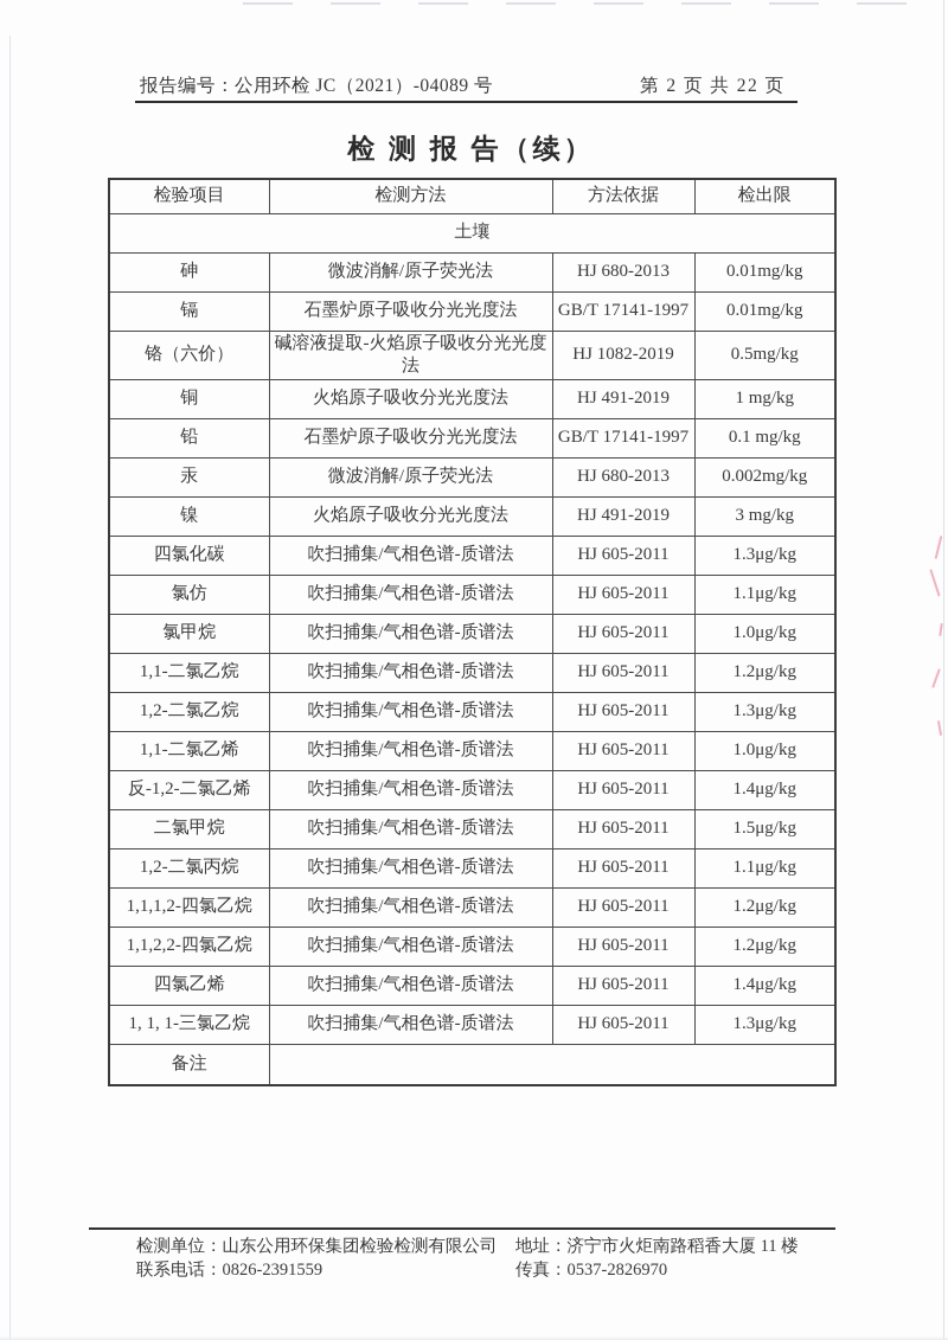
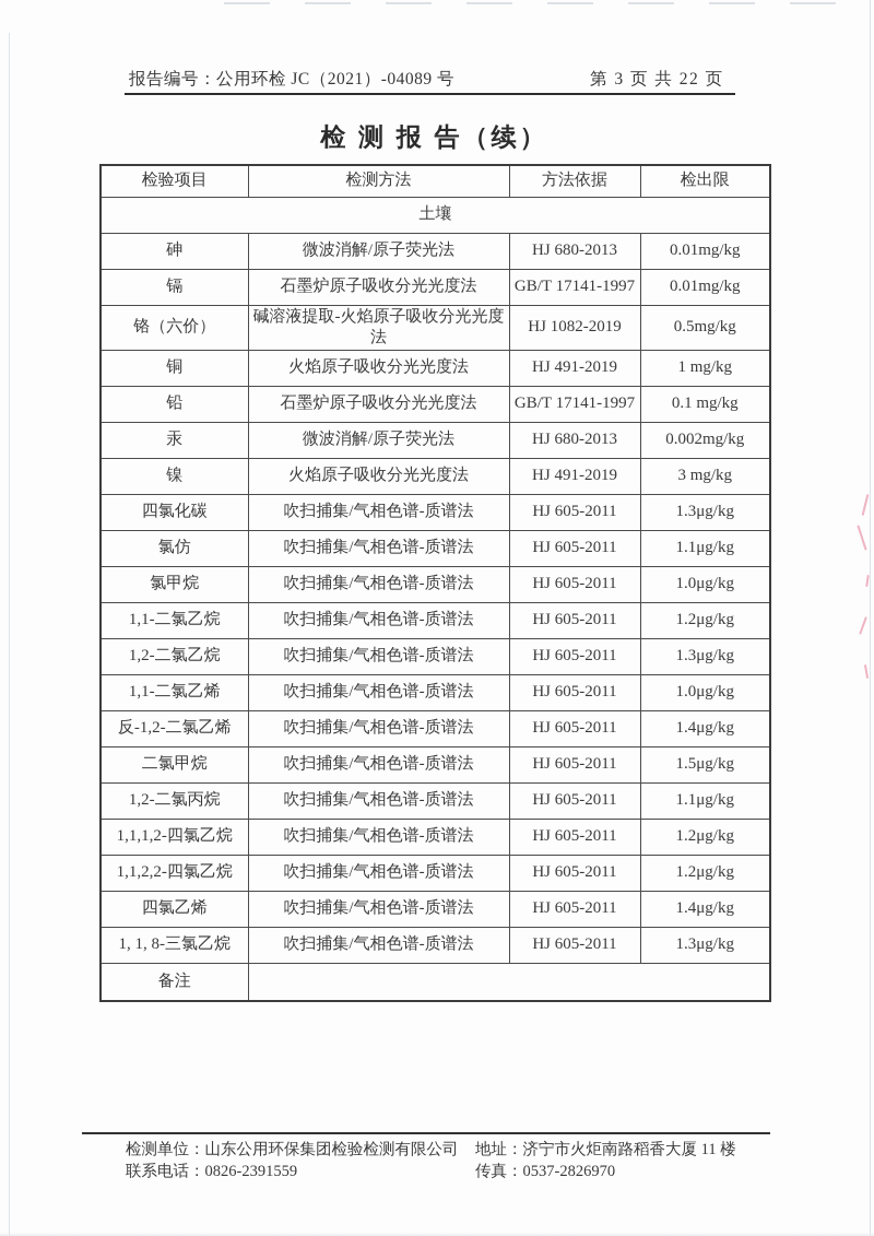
  报告编号：公用环检 JC（2021）-04089 号
- 第 2 页 共 22 页
+ 第 3 页 共 22 页
  检 测 报 告（续）
  检验项目	检测方法	方法依据	检出限
  土壤
  砷	微波消解/原子荧光法	HJ 680-2013	0.01mg/kg
  镉	石墨炉原子吸收分光光度法	GB/T 17141-1997	0.01mg/kg
  铬（六价）	碱溶液提取-火焰原子吸收分光光度法	HJ 1082-2019	0.5mg/kg
  铜	火焰原子吸收分光光度法	HJ 491-2019	1 mg/kg
  铅	石墨炉原子吸收分光光度法	GB/T 17141-1997	0.1 mg/kg
  汞	微波消解/原子荧光法	HJ 680-2013	0.002mg/kg
  镍	火焰原子吸收分光光度法	HJ 491-2019	3 mg/kg
  四氯化碳	吹扫捕集/气相色谱-质谱法	HJ 605-2011	1.3μg/kg
  氯仿	吹扫捕集/气相色谱-质谱法	HJ 605-2011	1.1μg/kg
  氯甲烷	吹扫捕集/气相色谱-质谱法	HJ 605-2011	1.0μg/kg
  1,1-二氯乙烷	吹扫捕集/气相色谱-质谱法	HJ 605-2011	1.2μg/kg
  1,2-二氯乙烷	吹扫捕集/气相色谱-质谱法	HJ 605-2011	1.3μg/kg
  1,1-二氯乙烯	吹扫捕集/气相色谱-质谱法	HJ 605-2011	1.0μg/kg
  反-1,2-二氯乙烯	吹扫捕集/气相色谱-质谱法	HJ 605-2011	1.4μg/kg
  二氯甲烷	吹扫捕集/气相色谱-质谱法	HJ 605-2011	1.5μg/kg
  1,2-二氯丙烷	吹扫捕集/气相色谱-质谱法	HJ 605-2011	1.1μg/kg
  1,1,1,2-四氯乙烷	吹扫捕集/气相色谱-质谱法	HJ 605-2011	1.2μg/kg
  1,1,2,2-四氯乙烷	吹扫捕集/气相色谱-质谱法	HJ 605-2011	1.2μg/kg
  四氯乙烯	吹扫捕集/气相色谱-质谱法	HJ 605-2011	1.4μg/kg
- 1, 1, 1-三氯乙烷	吹扫捕集/气相色谱-质谱法	HJ 605-2011	1.3μg/kg
+ 1, 1, 8-三氯乙烷	吹扫捕集/气相色谱-质谱法	HJ 605-2011	1.3μg/kg
  备注
  检测单位：山东公用环保集团检验检测有限公司
  地址：济宁市火炬南路稻香大厦 11 楼
  联系电话：0826-2391559
  传真：0537-2826970
